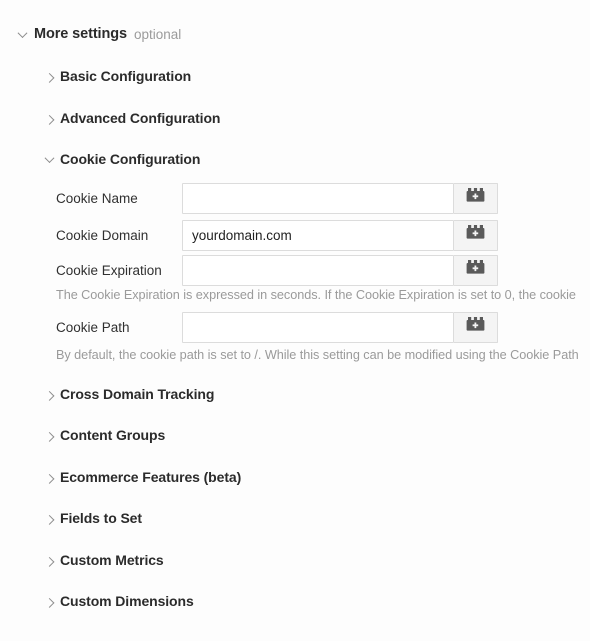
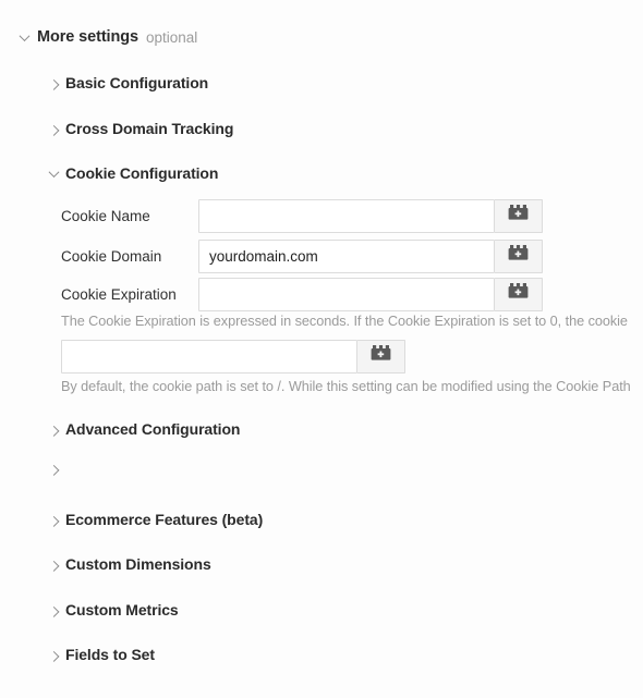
  More settings
  optional
  Basic Configuration
- Advanced Configuration
+ Cross Domain Tracking
  Cookie Configuration
- Cross Domain Tracking
+ Advanced Configuration
- Content Groups
  Ecommerce Features (beta)
- Fields to Set
+ Custom Dimensions
  Custom Metrics
- Custom Dimensions
+ Fields to Set
  Cookie Name
  Cookie Domain
  yourdomain.com
  Cookie Expiration
- Cookie Path
  The Cookie Expiration is expressed in seconds. If the Cookie Expiration is set to 0, the cookie
  By default, the cookie path is set to /. While this setting can be modified using the Cookie Path
